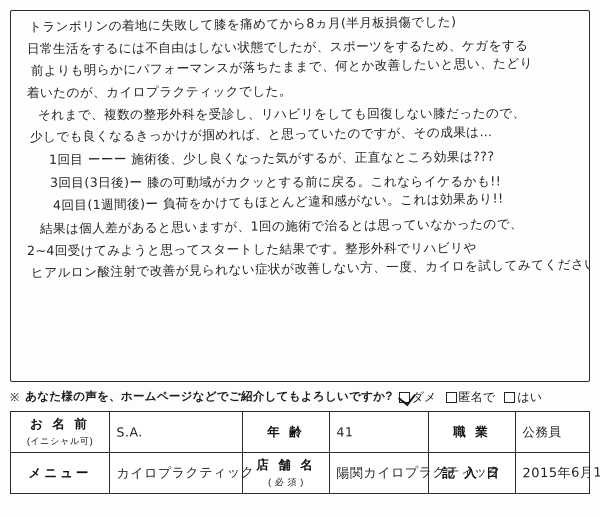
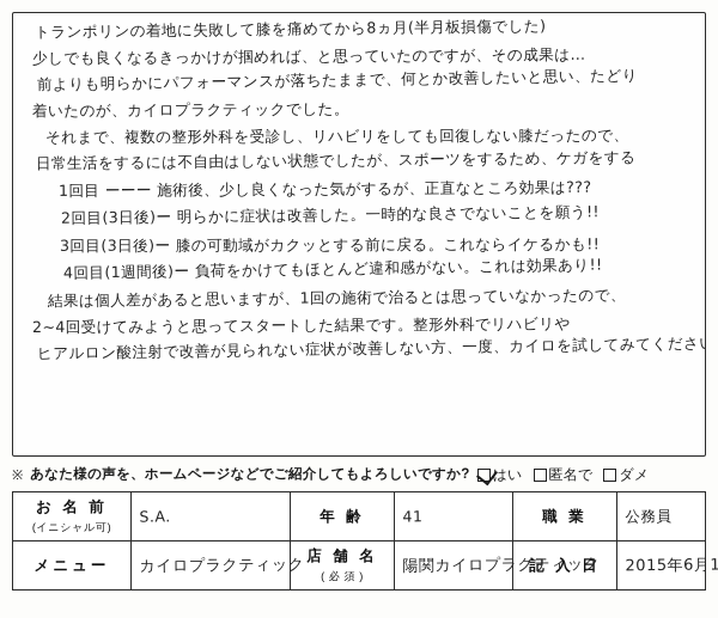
  トランポリンの着地に失敗して膝を痛めてから8ヵ月(半月板損傷でした)
- 日常生活をするには不自由はしない状態でしたが、スポーツをするため、ケガをする
+ 少しでも良くなるきっかけが掴めれば、と思っていたのですが、その成果は…
  前よりも明らかにパフォーマンスが落ちたままで、何とか改善したいと思い、たどり
  着いたのが、カイロプラクティックでした。
  それまで、複数の整形外科を受診し、リハビリをしても回復しない膝だったので、
- 少しでも良くなるきっかけが掴めれば、と思っていたのですが、その成果は…
+ 日常生活をするには不自由はしない状態でしたが、スポーツをするため、ケガをする
  1回目 ーーー 施術後、少し良くなった気がするが、正直なところ効果は???
+ 2回目(3日後)ー 明らかに症状は改善した。一時的な良さでないことを願う!!
  3回目(3日後)ー 膝の可動域がカクッとする前に戻る。これならイケるかも!!
  4回目(1週間後)ー 負荷をかけてもほとんど違和感がない。これは効果あり!!
  結果は個人差があると思いますが、1回の施術で治るとは思っていなかったので、
  2~4回受けてみようと思ってスタートした結果です。整形外科でリハビリや
  ヒアルロン酸注射で改善が見られない症状が改善しない方、一度、カイロを試してみてくださ
  ※
  あなた様の声を、ホームページなどでご紹介してもよろしいですか?
- ダメ
+ はい
  匿名で
- はい
+ ダメ
  お 名 前 (イニシャル可)	S.A.	年 齢	41	職 業	公務員
  メニュー	カイロプラクティック	店 舗 名 ( 必 須 )	陽関カイロプラクティック	記 入 日	2015年6月1
